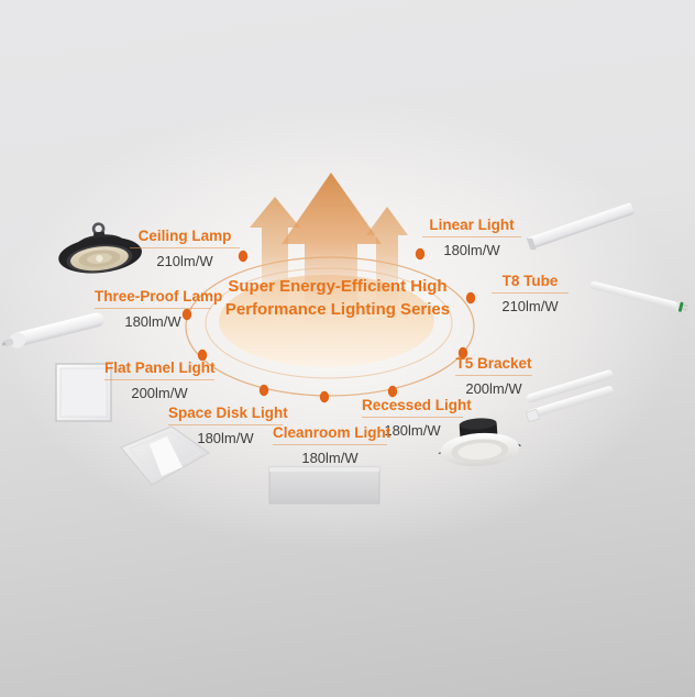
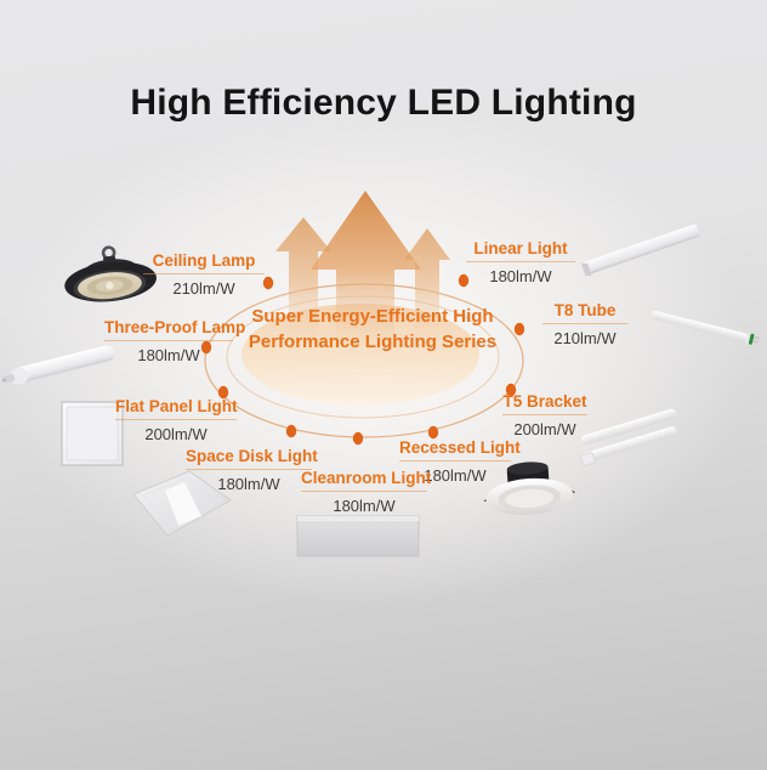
+ High Efficiency LED Lighting
  Super Energy-Efficient High
  Performance Lighting Series
  Ceiling Lamp
  210lm/W
  Linear Light
  180lm/W
  Three-Proof Lamp
  180lm/W
  T8 Tube
  210lm/W
  Flat Panel Light
  200lm/W
  T5 Bracket
  200lm/W
  Space Disk Light
  180lm/W
  Recessed Light
  180lm/W
  Cleanroom Light
  180lm/W
